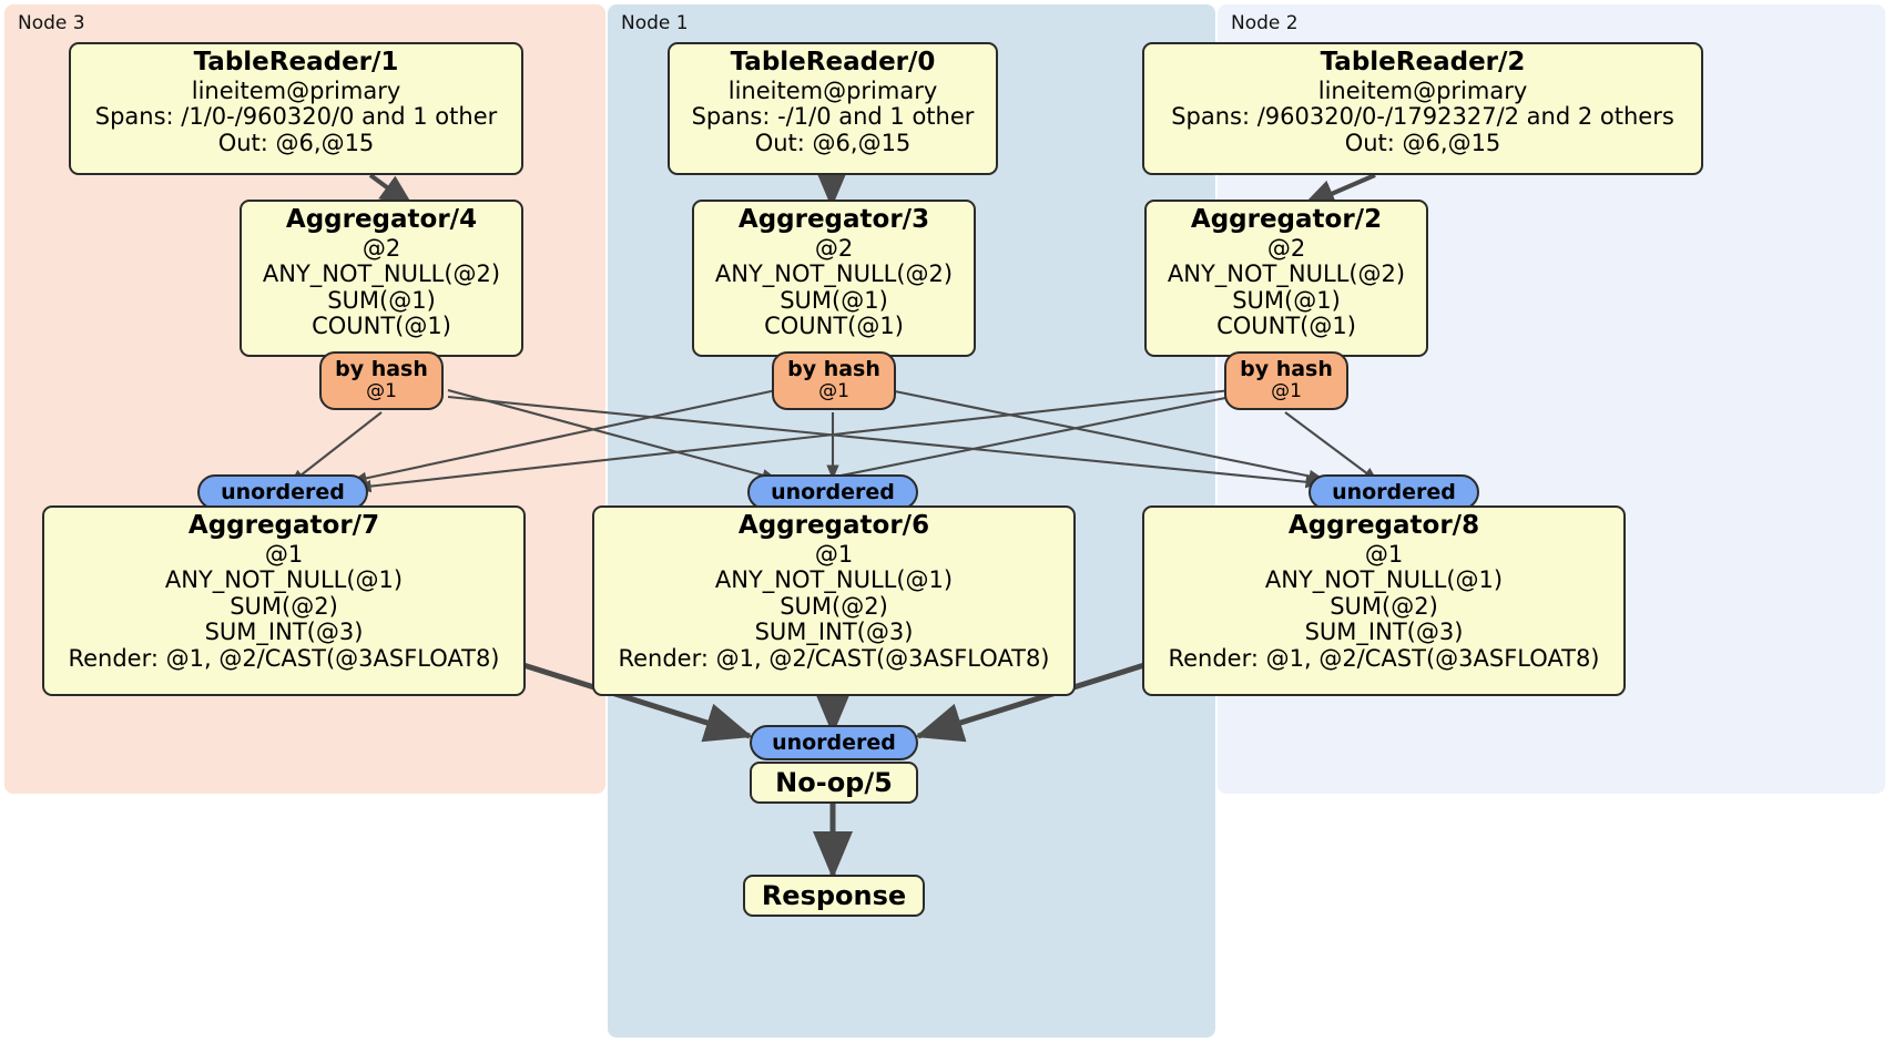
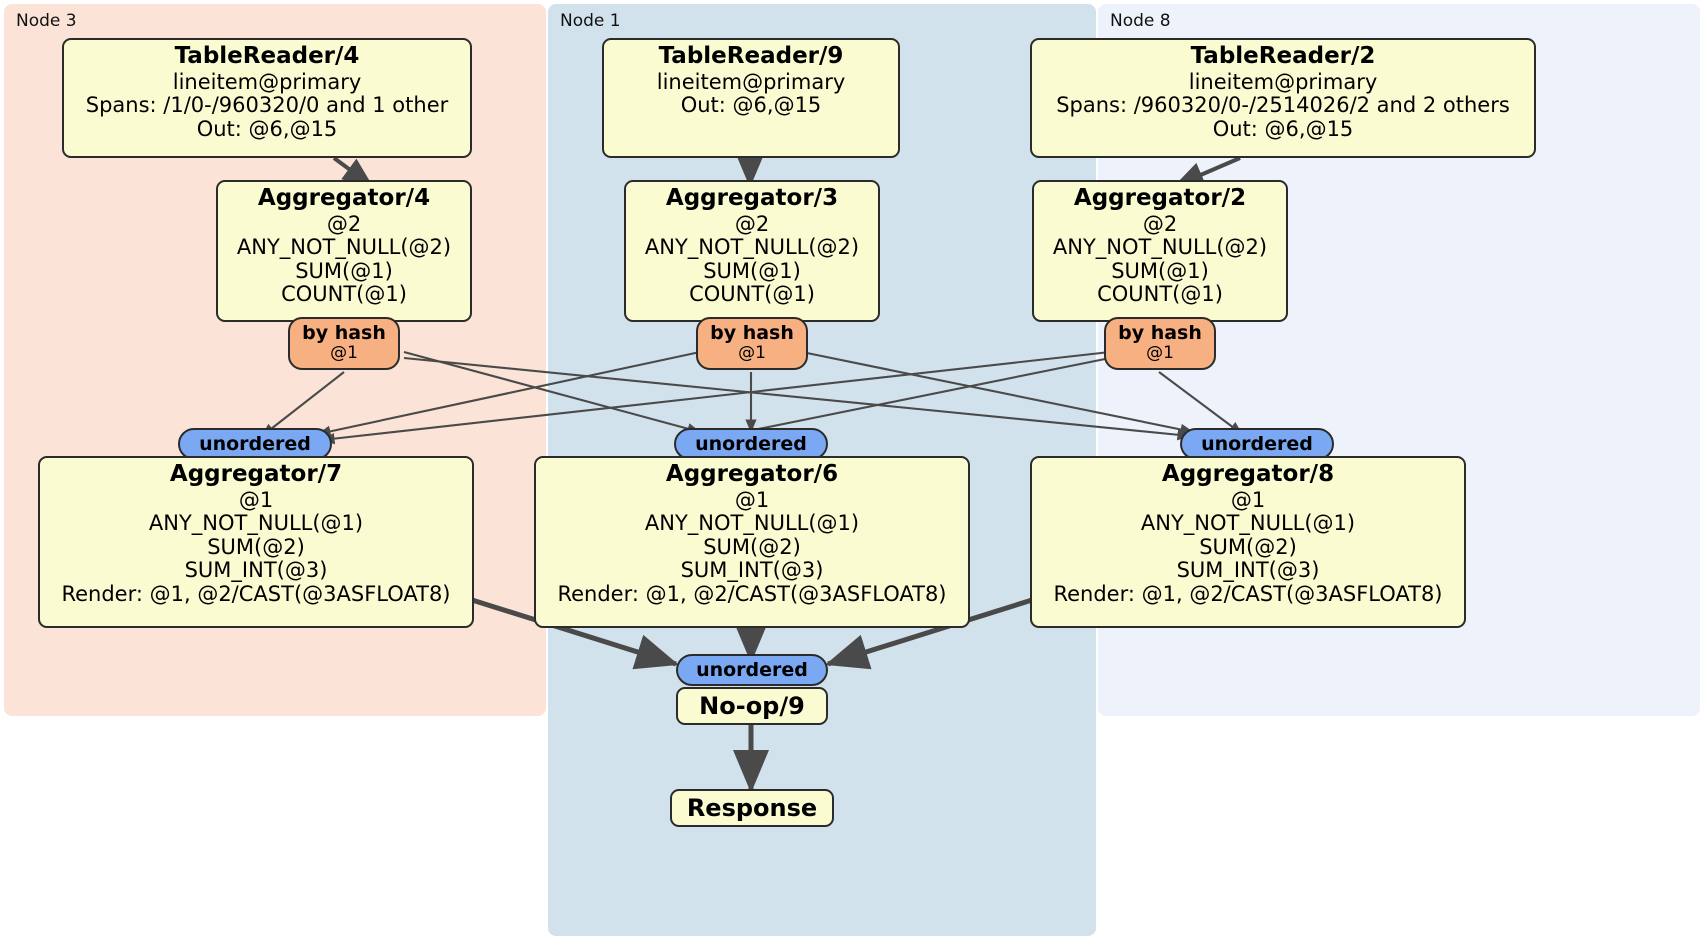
  Node 3
  Node 1
- Node 2
+ Node 8
- TableReader/1
+ TableReader/4
  lineitem@primary
  Spans: /1/0-/960320/0 and 1 other
  Out: @6,@15
- TableReader/0
+ TableReader/9
  lineitem@primary
- Spans: -/1/0 and 1 other
  Out: @6,@15
  TableReader/2
  lineitem@primary
- Spans: /960320/0-/1792327/2 and 2 others
+ Spans: /960320/0-/2514026/2 and 2 others
  Out: @6,@15
  Aggregator/4
  @2
  ANY_NOT_NULL(@2)
  SUM(@1)
  COUNT(@1)
  Aggregator/3
  @2
  ANY_NOT_NULL(@2)
  SUM(@1)
  COUNT(@1)
  Aggregator/2
  @2
  ANY_NOT_NULL(@2)
  SUM(@1)
  COUNT(@1)
  by hash
  @1
  by hash
  @1
  by hash
  @1
  unordered
  unordered
  unordered
  Aggregator/7
  @1
  ANY_NOT_NULL(@1)
  SUM(@2)
  SUM_INT(@3)
  Render: @1, @2/CAST(@3ASFLOAT8)
  Aggregator/6
  @1
  ANY_NOT_NULL(@1)
  SUM(@2)
  SUM_INT(@3)
  Render: @1, @2/CAST(@3ASFLOAT8)
  Aggregator/8
  @1
  ANY_NOT_NULL(@1)
  SUM(@2)
  SUM_INT(@3)
  Render: @1, @2/CAST(@3ASFLOAT8)
  unordered
- No-op/5
+ No-op/9
  Response
